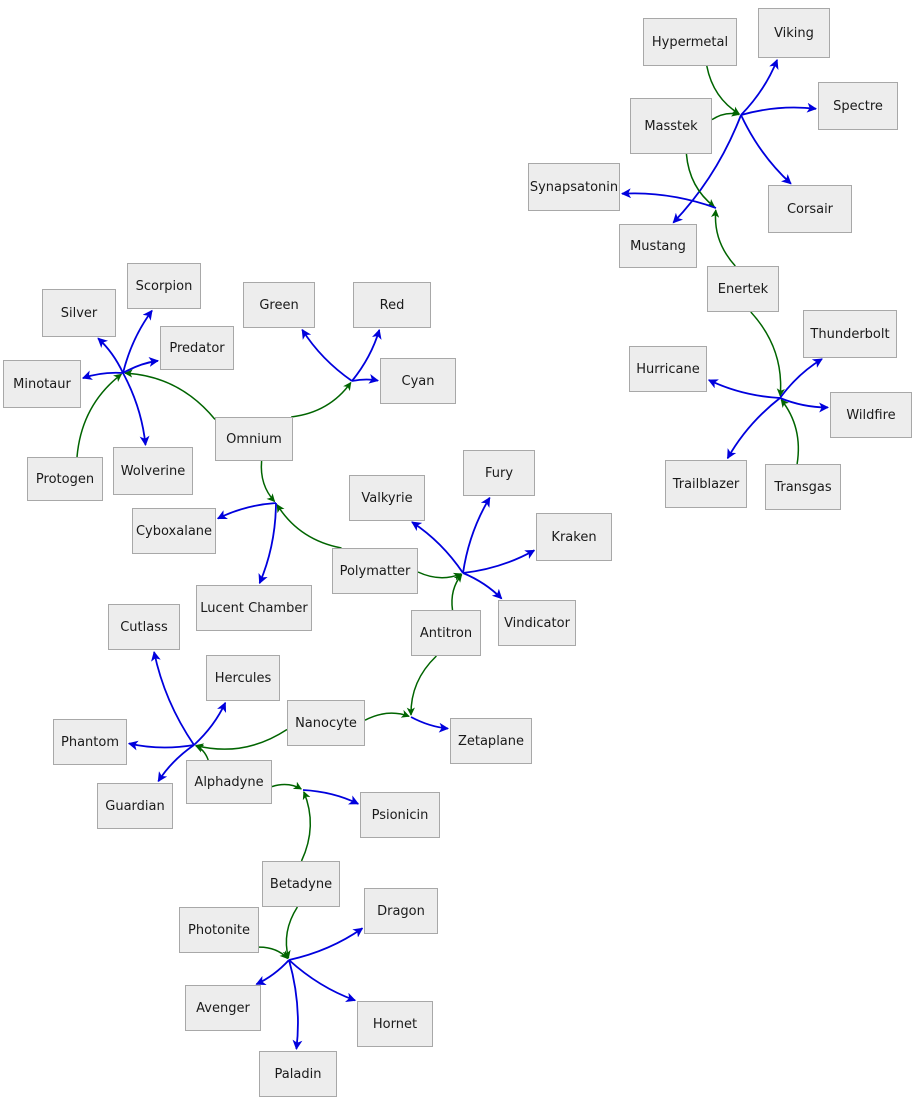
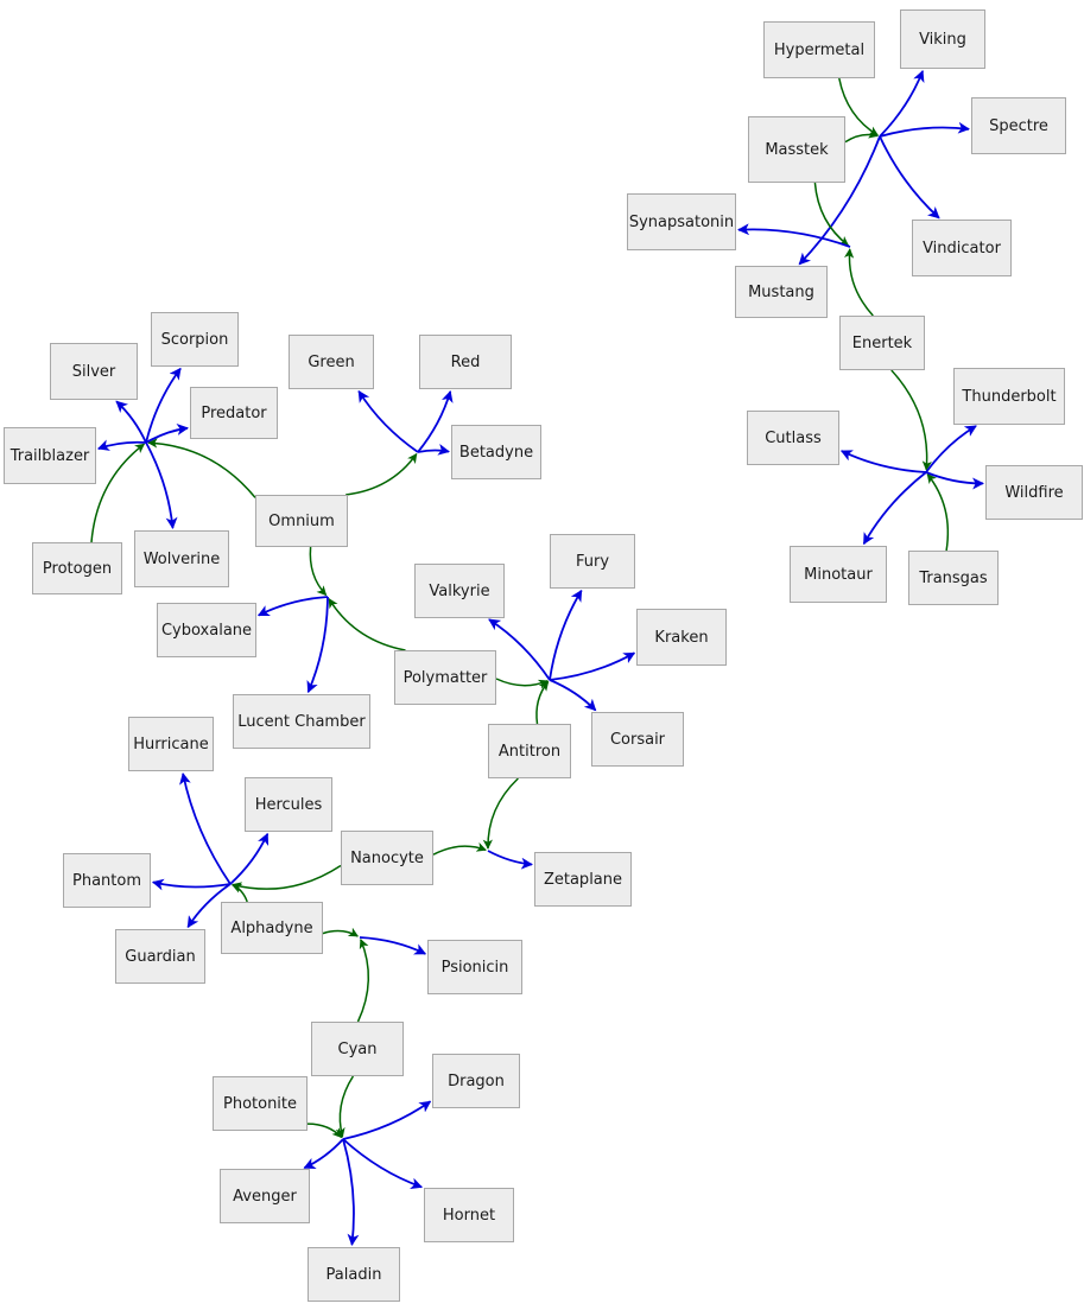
  Viking
  Hypermetal
  Spectre
  Masstek
  Synapsatonin
- Corsair
+ Vindicator
  Mustang
  Enertek
  Thunderbolt
- Hurricane
+ Cutlass
  Wildfire
- Trailblazer
+ Minotaur
  Transgas
  Scorpion
  Silver
  Green
  Red
  Predator
- Minotaur
+ Trailblazer
- Cyan
+ Betadyne
  Omnium
  Protogen
  Wolverine
  Fury
  Valkyrie
  Cyboxalane
  Kraken
  Polymatter
  Lucent Chamber
- Vindicator
+ Corsair
- Cutlass
+ Hurricane
  Antitron
  Hercules
  Nanocyte
  Zetaplane
  Phantom
  Alphadyne
  Guardian
  Psionicin
- Betadyne
+ Cyan
  Dragon
  Photonite
  Avenger
  Hornet
  Paladin
